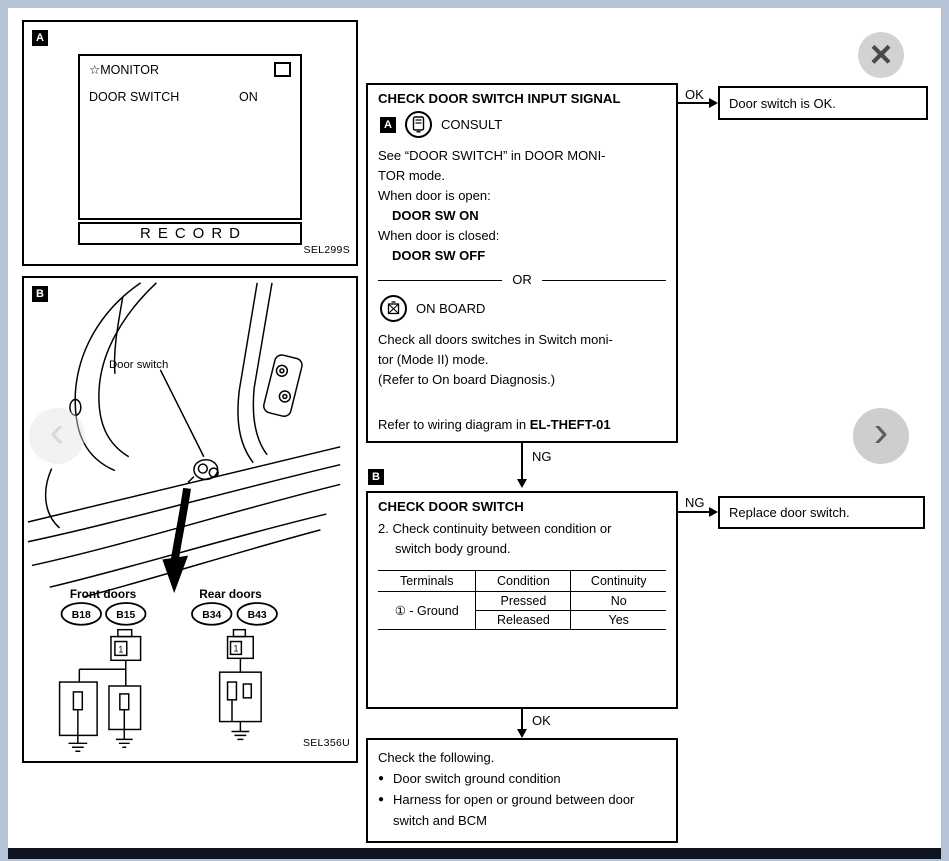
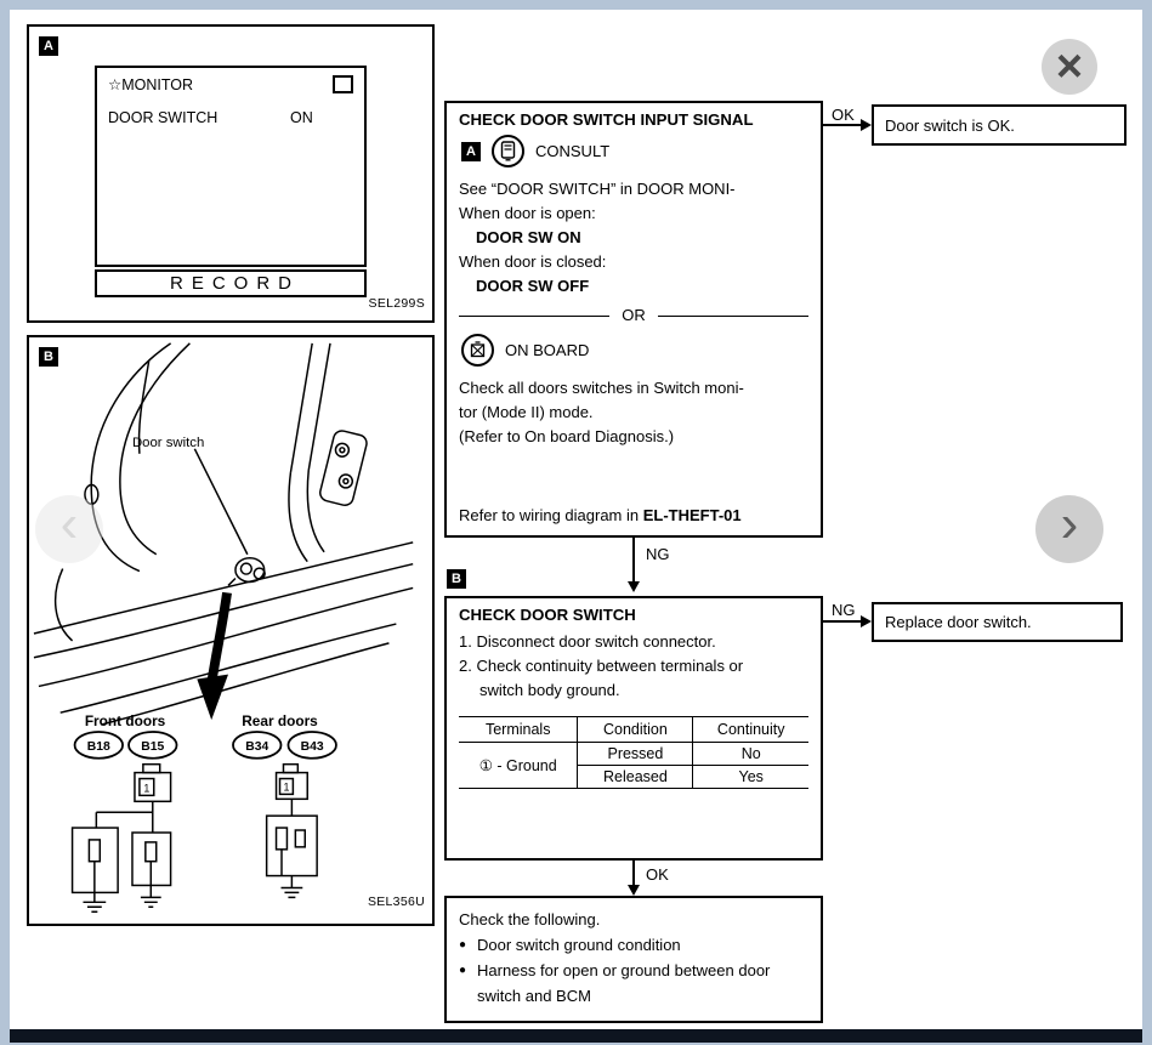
  A
  ☆MONITOR
  DOOR SWITCH
  ON
  RECORD
  SEL299S
  Door switch
  Front doors
  Rear doors
  B18
  B15
  B34
  B43
  1
  1
  B
  SEL356U
  CHECK DOOR SWITCH INPUT SIGNAL
  A
  CONSULT
  See “DOOR SWITCH” in DOOR MONI-
- TOR mode.
  When door is open:
  DOOR SW ON
  When door is closed:
  DOOR SW OFF
  OR
  ON BOARD
  Check all doors switches in Switch moni-
  tor (Mode II) mode.
  (Refer to On board Diagnosis.)
  Refer to wiring diagram in EL-THEFT-01
  OK
  Door switch is OK.
  NG
  B
  CHECK DOOR SWITCH
+ 1. Disconnect door switch connector.
- 2. Check continuity between condition or
+ 2. Check continuity between terminals or
  switch body ground.
  Terminals	Condition	Continuity
  ① - Ground	Pressed	No
  Released	Yes
  NG
  Replace door switch.
  OK
  Check the following.
  ●
  Door switch ground condition
  ●
  Harness for open or ground between door switch and BCM
  ‹
  ›
  ×
